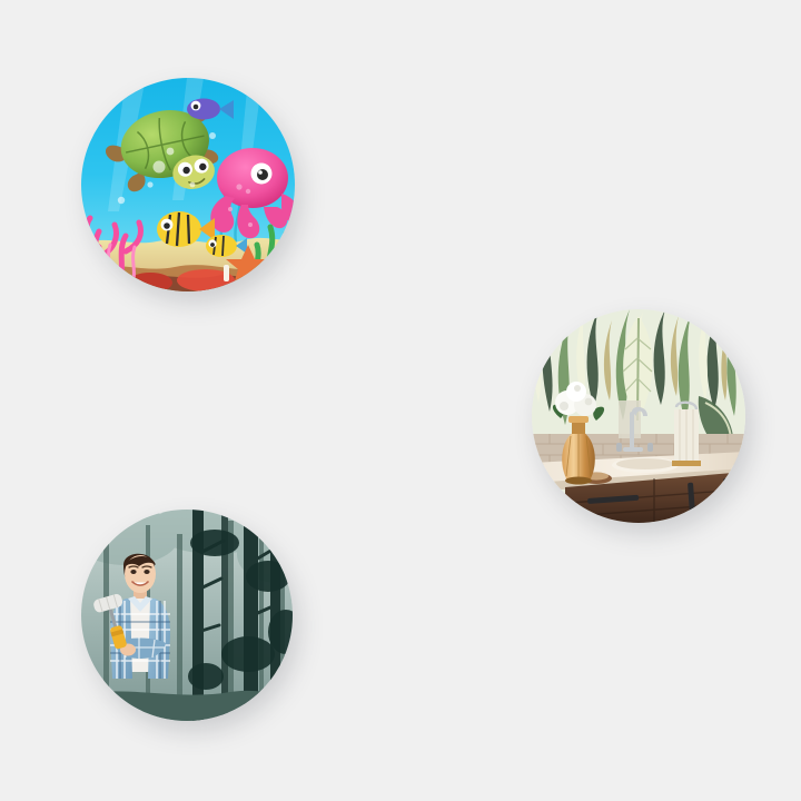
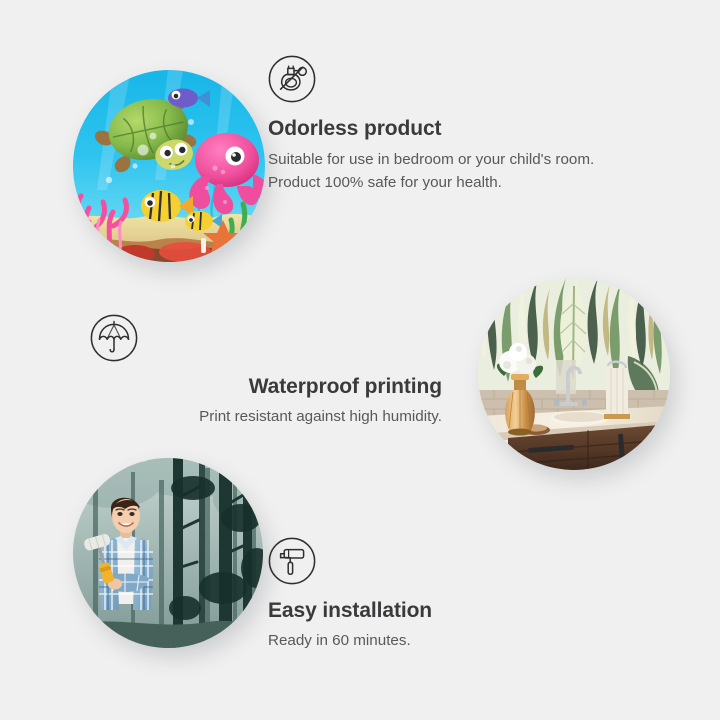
+ Odorless product
+ Suitable for use in bedroom or your child's room. Product 100% safe for your health.
+ Waterproof printing
+ Print resistant against high humidity.
+ Easy installation
+ Ready in 60 minutes.
